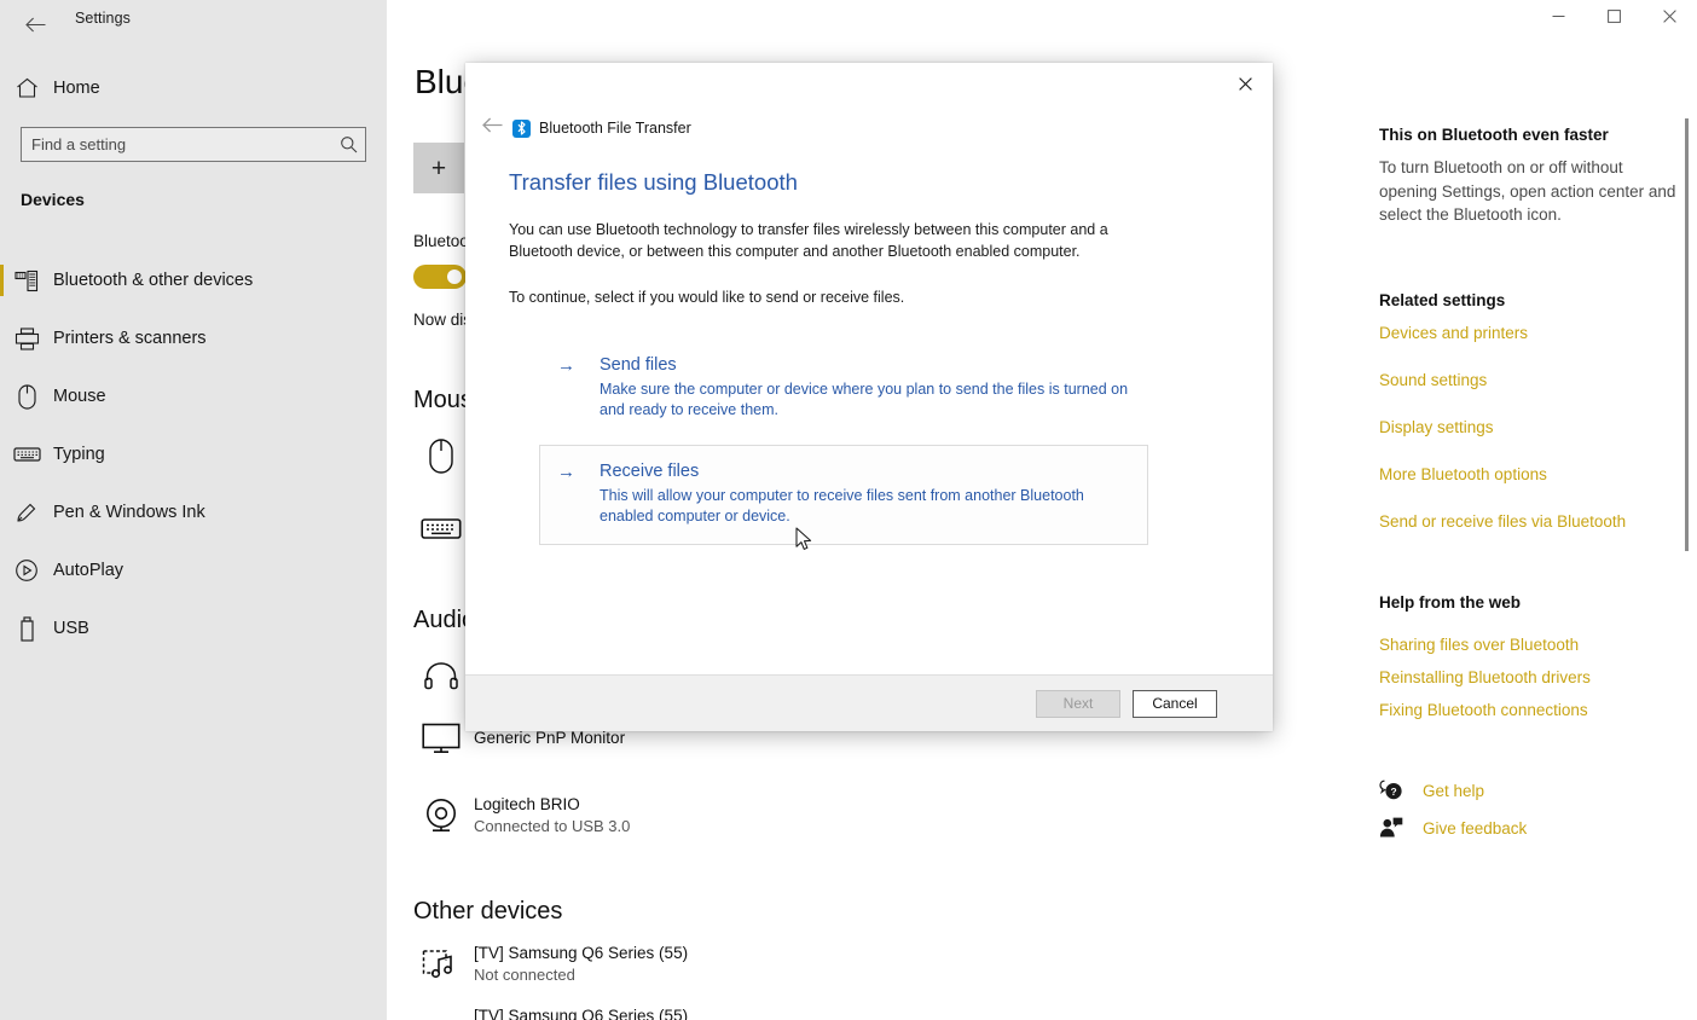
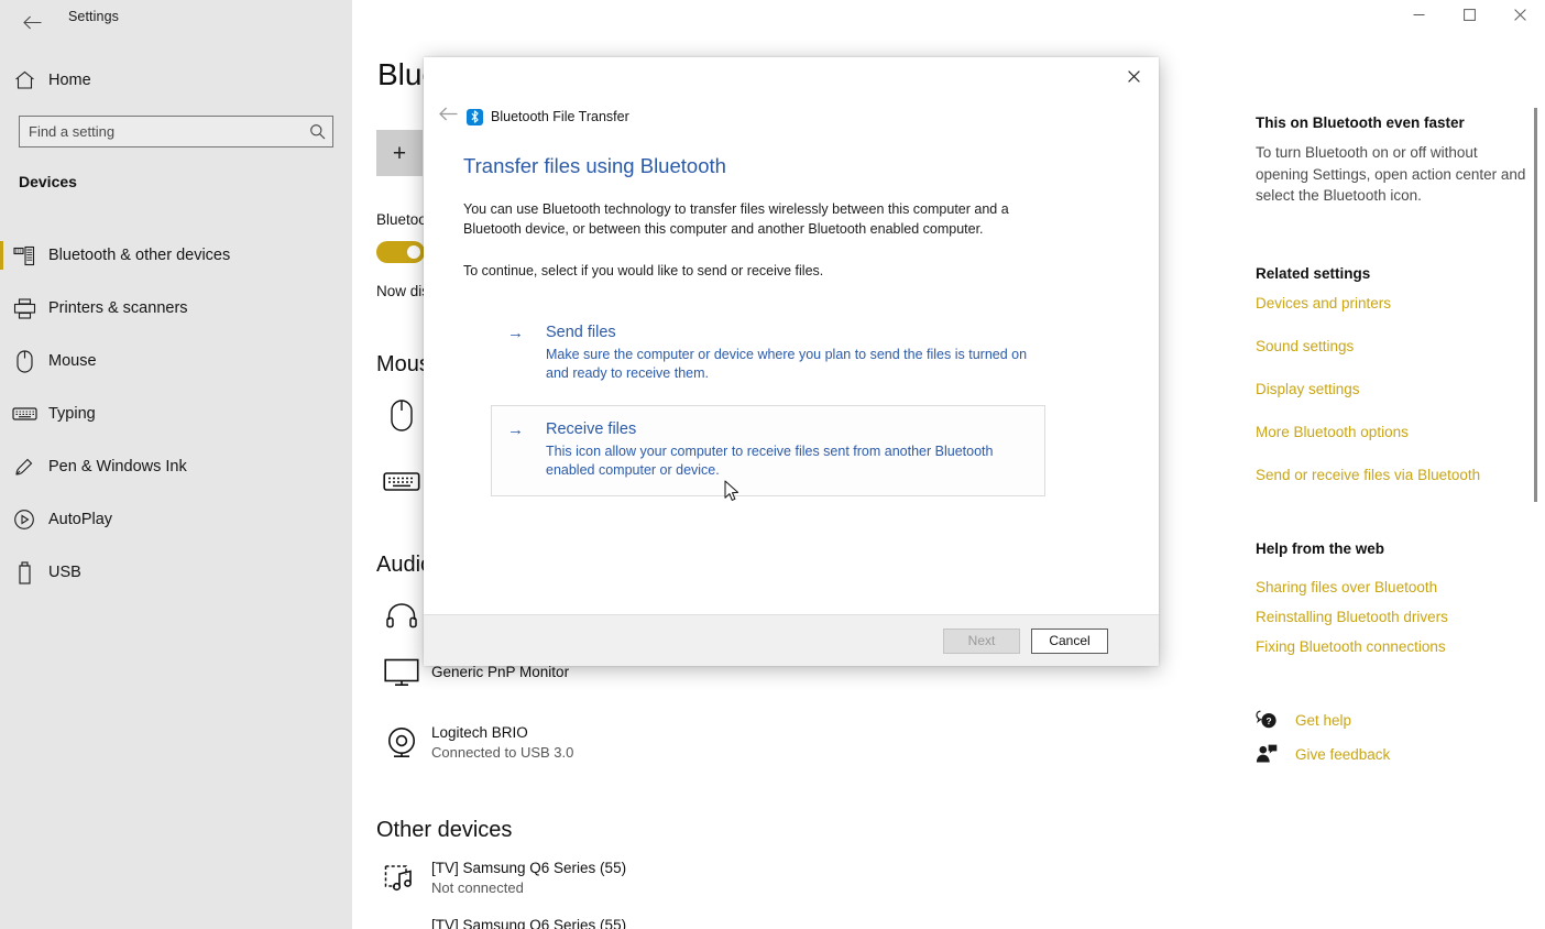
  Settings
  Home
  Find a setting
  Devices
  Bluetooth & other devices
  Printers & scanners
  Mouse
  Typing
  Pen & Windows Ink
  AutoPlay
  USB
  +
  Audi
  Generic PnP Monitor
  Logitech BRIO
  Connected to USB 3.0
  Other devices
  [TV] Samsung Q6 Series (55)
  Not connected
  [TV] Samsung Q6 Series (55)
  This on Bluetooth even faster
  To turn Bluetooth on or off without opening Settings, open action center and select the Bluetooth icon.
  Related settings
  Devices and printers
  Sound settings
  Display settings
  More Bluetooth options
  Send or receive files via Bluetooth
  Help from the web
  Sharing files over Bluetooth
  Reinstalling Bluetooth drivers
  Fixing Bluetooth connections
  ?
  Get help
  Give feedback
  Bluetooth File Transfer
  Transfer files using Bluetooth
  You can use Bluetooth technology to transfer files wirelessly between this computer and a Bluetooth device, or between this computer and another Bluetooth enabled computer.
  To continue, select if you would like to send or receive files.
  →
  Send files
  Make sure the computer or device where you plan to send the files is turned on and ready to receive them.
  →
  Receive files
- This will allow your computer to receive files sent from another Bluetooth enabled computer or device.
+ This icon allow your computer to receive files sent from another Bluetooth enabled computer or device.
  Next
  Cancel
